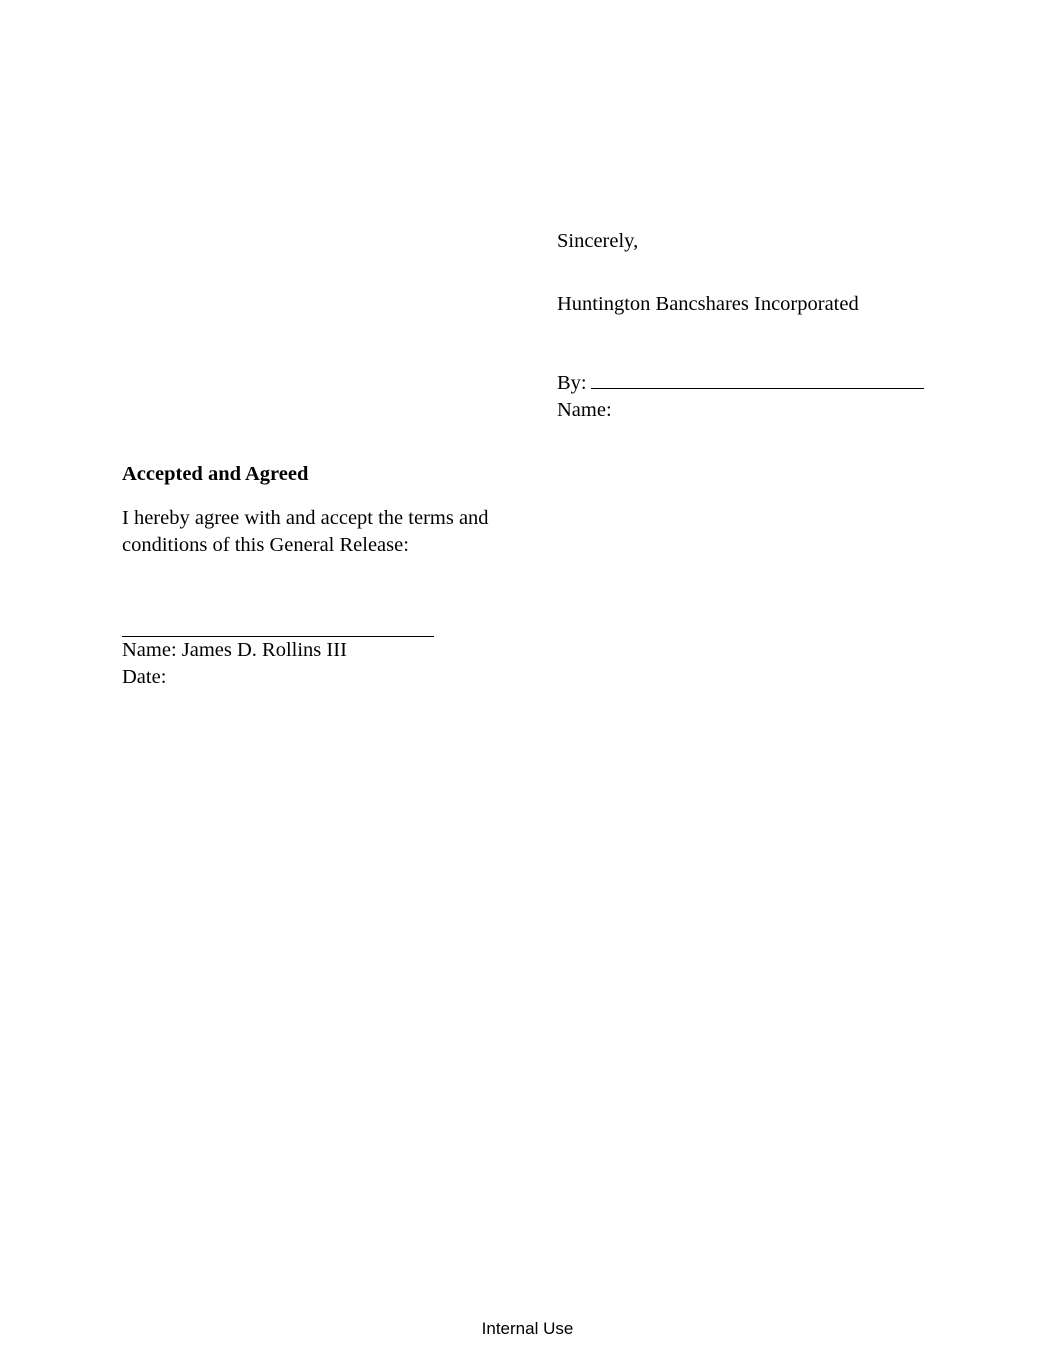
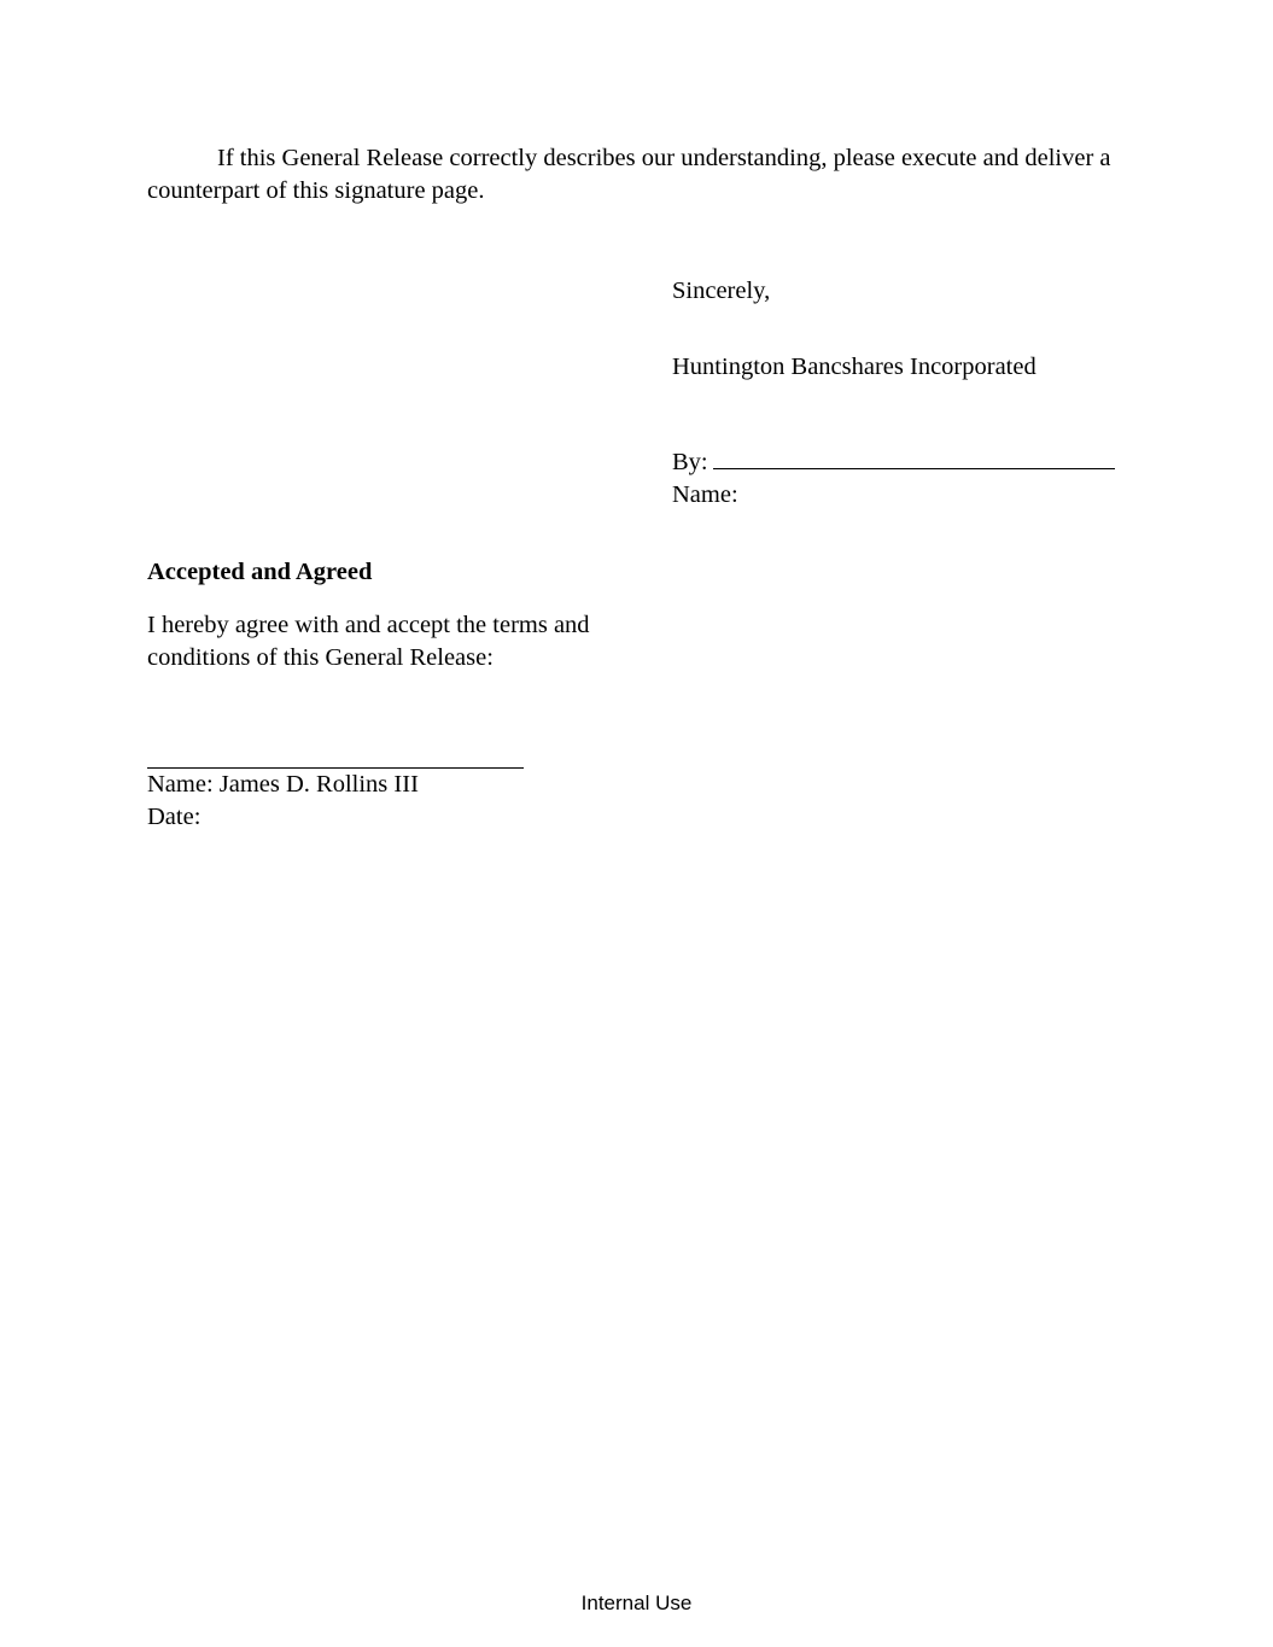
+ If this General Release correctly describes our understanding, please execute and deliver a counterpart of this signature page.
  Sincerely,
  Huntington Bancshares Incorporated
  By:
  Name:
  Accepted and Agreed
  I hereby agree with and accept the terms and conditions of this General Release:
  Name: James D. Rollins III
  Date:
  Internal Use
